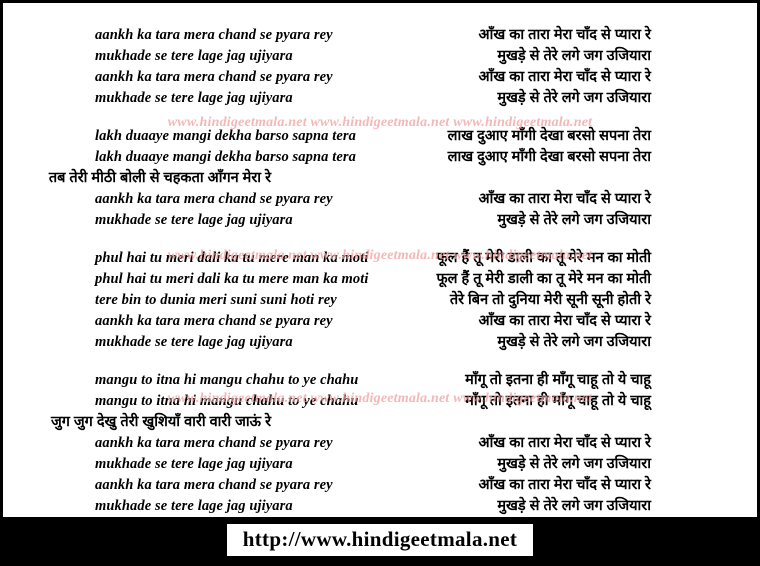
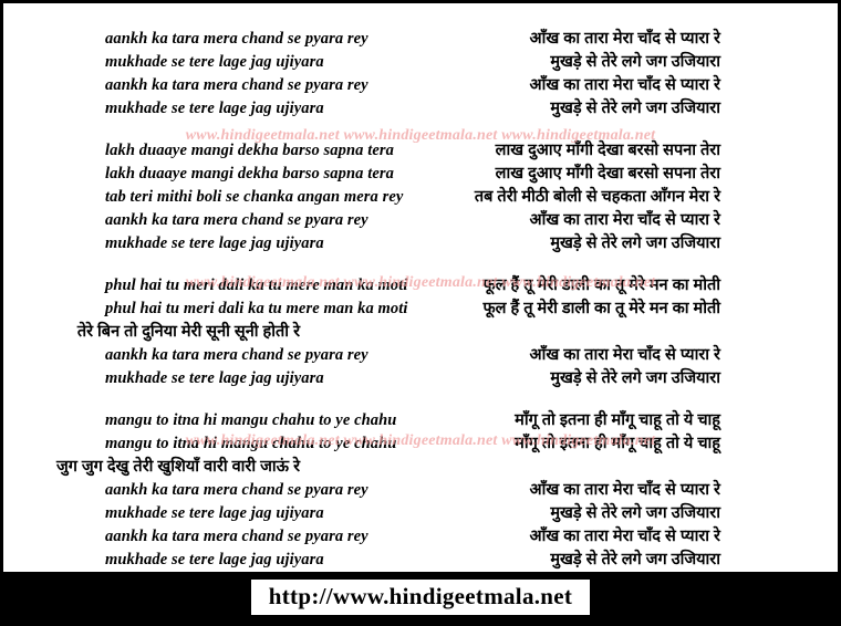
  aankh ka tara mera chand se pyara rey
  आँख का तारा मेरा चाँद से प्यारा रे
  mukhade se tere lage jag ujiyara
  मुखड़े से तेरे लगे जग उजियारा
  aankh ka tara mera chand se pyara rey
  आँख का तारा मेरा चाँद से प्यारा रे
  mukhade se tere lage jag ujiyara
  मुखड़े से तेरे लगे जग उजियारा
  lakh duaaye mangi dekha barso sapna tera
  लाख दुआए माँगी देखा बरसो सपना तेरा
  lakh duaaye mangi dekha barso sapna tera
  लाख दुआए माँगी देखा बरसो सपना तेरा
+ tab teri mithi boli se chanka angan mera rey
  तब तेरी मीठी बोली से चहकता आँगन मेरा रे
  aankh ka tara mera chand se pyara rey
  आँख का तारा मेरा चाँद से प्यारा रे
  mukhade se tere lage jag ujiyara
  मुखड़े से तेरे लगे जग उजियारा
  phul hai tu meri dali ka tu mere man ka moti
  फूल हैं तू मेरी डाली का तू मेरे मन का मोती
  phul hai tu meri dali ka tu mere man ka moti
  फूल हैं तू मेरी डाली का तू मेरे मन का मोती
- tere bin to dunia meri suni suni hoti rey
  तेरे बिन तो दुनिया मेरी सूनी सूनी होती रे
  aankh ka tara mera chand se pyara rey
  आँख का तारा मेरा चाँद से प्यारा रे
  mukhade se tere lage jag ujiyara
  मुखड़े से तेरे लगे जग उजियारा
  mangu to itna hi mangu chahu to ye chahu
  माँगू तो इतना ही माँगू चाहू तो ये चाहू
  mangu to itna hi mangu chahu to ye chahu
  माँगू तो इतना ही माँगू चाहू तो ये चाहू
  जुग जुग देखु तेरी खुशियाँ वारी वारी जाऊं रे
  aankh ka tara mera chand se pyara rey
  आँख का तारा मेरा चाँद से प्यारा रे
  mukhade se tere lage jag ujiyara
  मुखड़े से तेरे लगे जग उजियारा
  aankh ka tara mera chand se pyara rey
  आँख का तारा मेरा चाँद से प्यारा रे
  mukhade se tere lage jag ujiyara
  मुखड़े से तेरे लगे जग उजियारा
  www.hindigeetmala.net www.hindigeetmala.net www.hindigeetmala.net
  www.hindigeetmala.net www.hindigeetmala.net www.hindigeetmala.net
  www.hindigeetmala.net www.hindigeetmala.net www.hindigeetmala.net
  http://www.hindigeetmala.net
